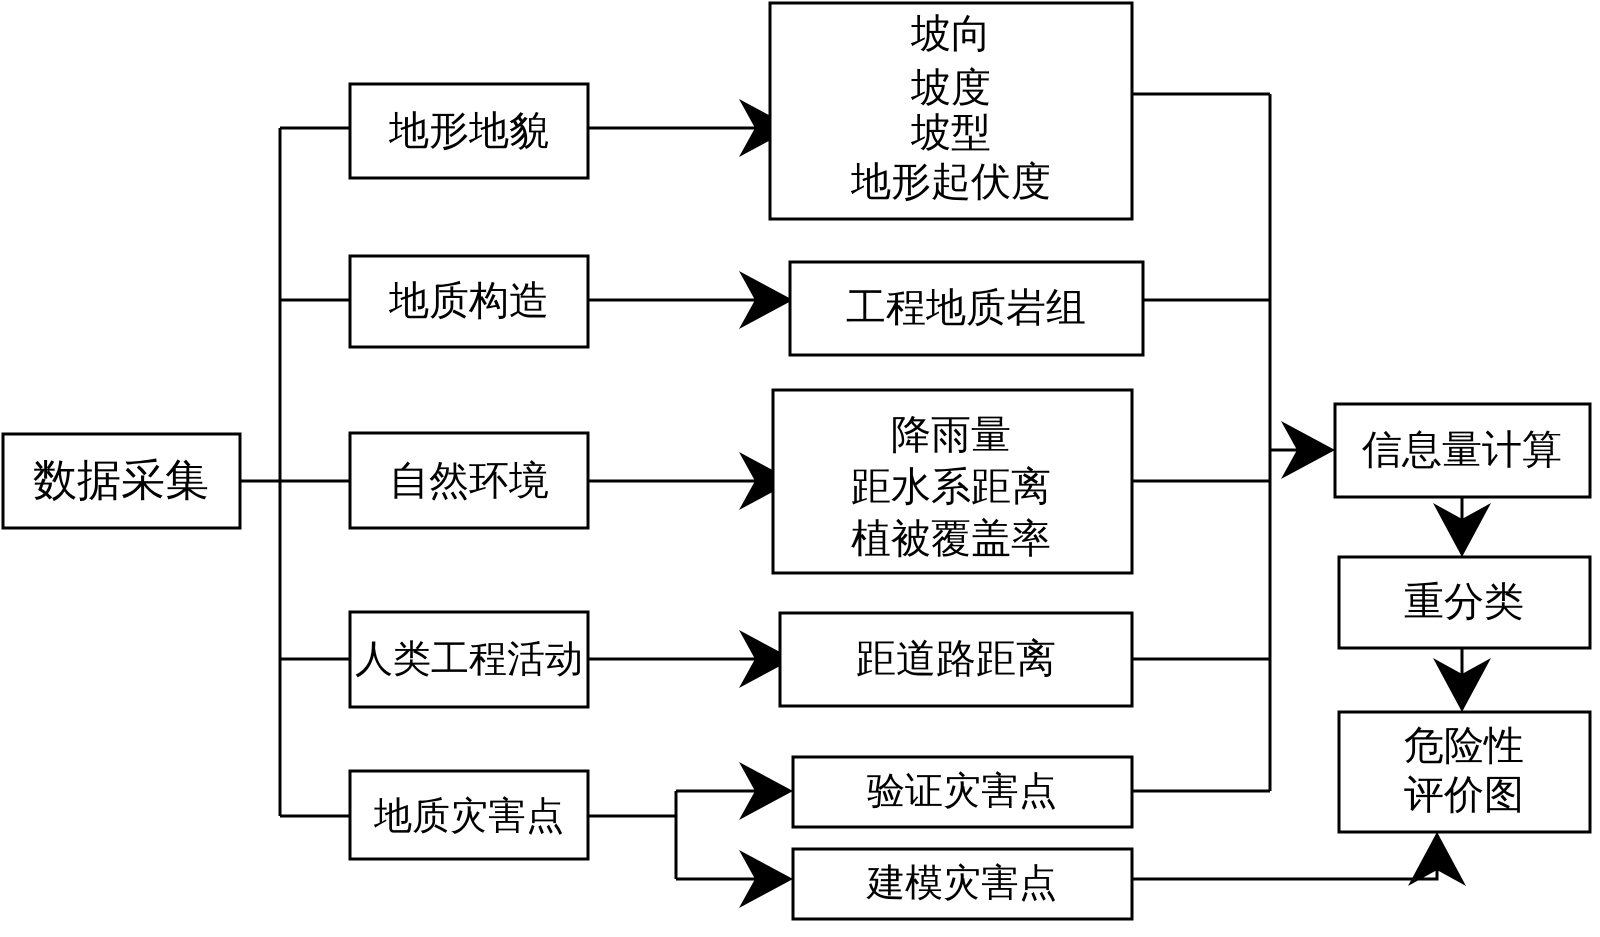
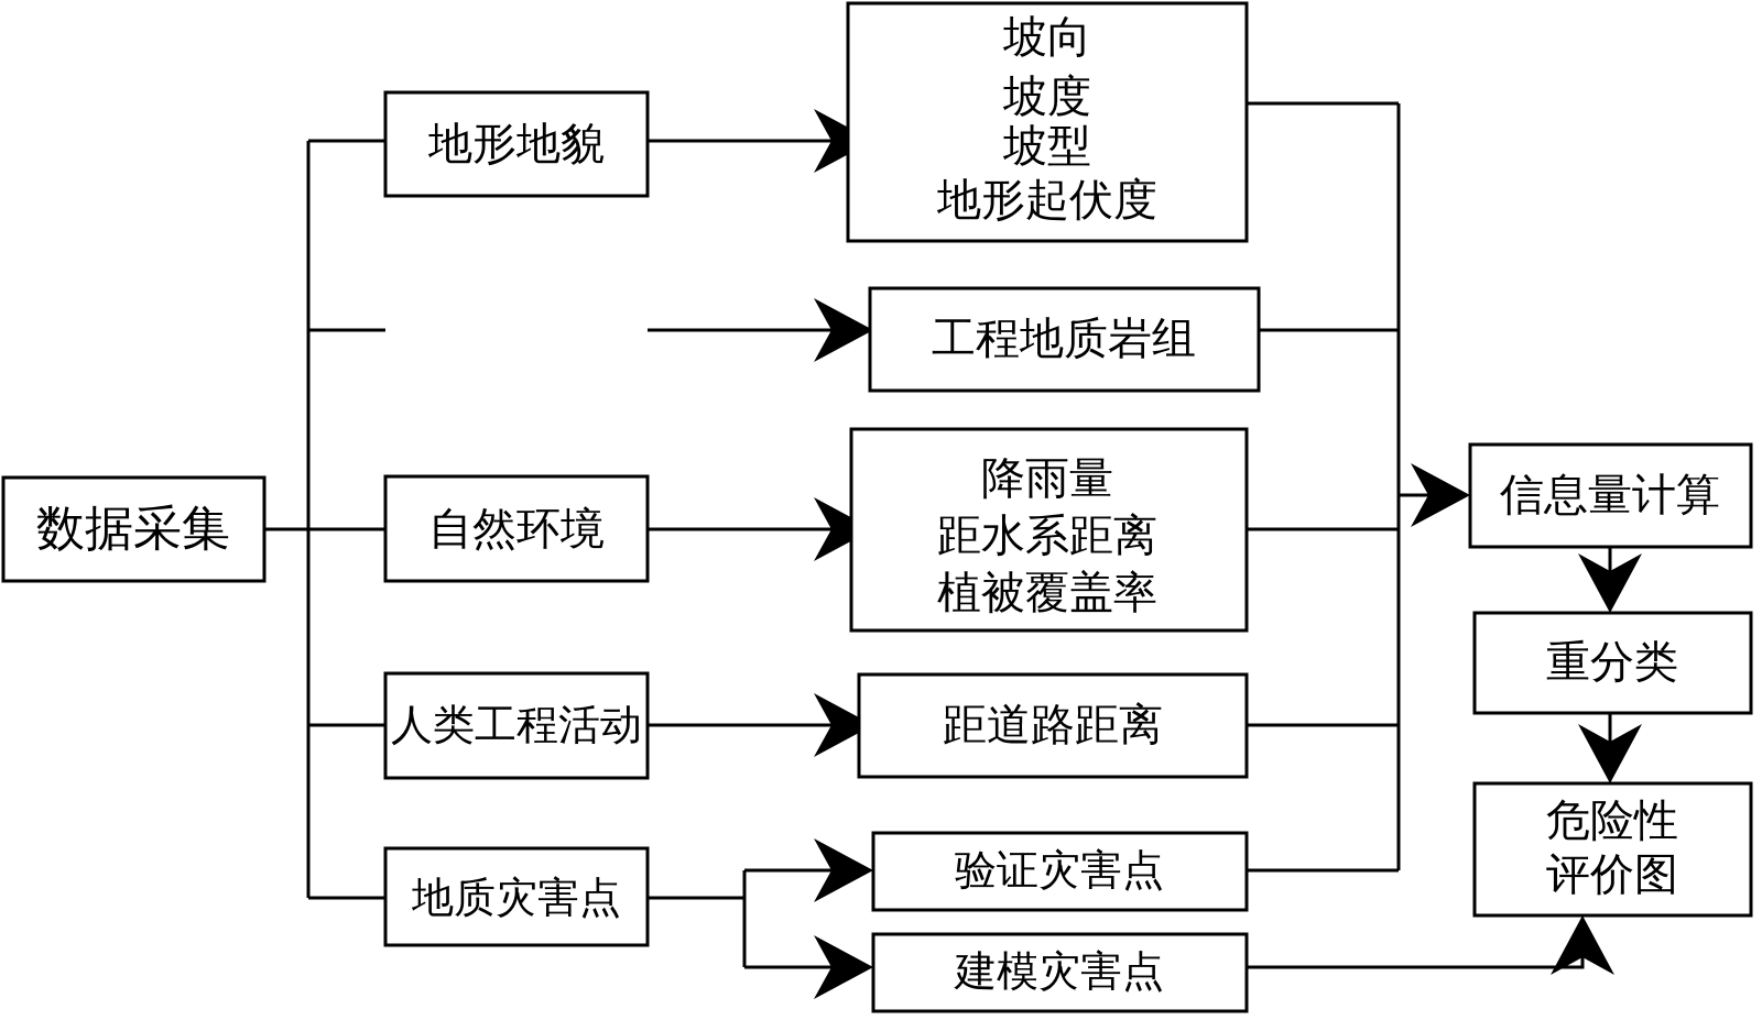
  数据采集
  地形地貌
- 地质构造
  自然环境
  人类工程活动
  地质灾害点
  坡向
  坡度
  坡型
  地形起伏度
  工程地质岩组
  降雨量
  距水系距离
  植被覆盖率
  距道路距离
  验证灾害点
  建模灾害点
  信息量计算
  重分类
  危险性
  评价图
